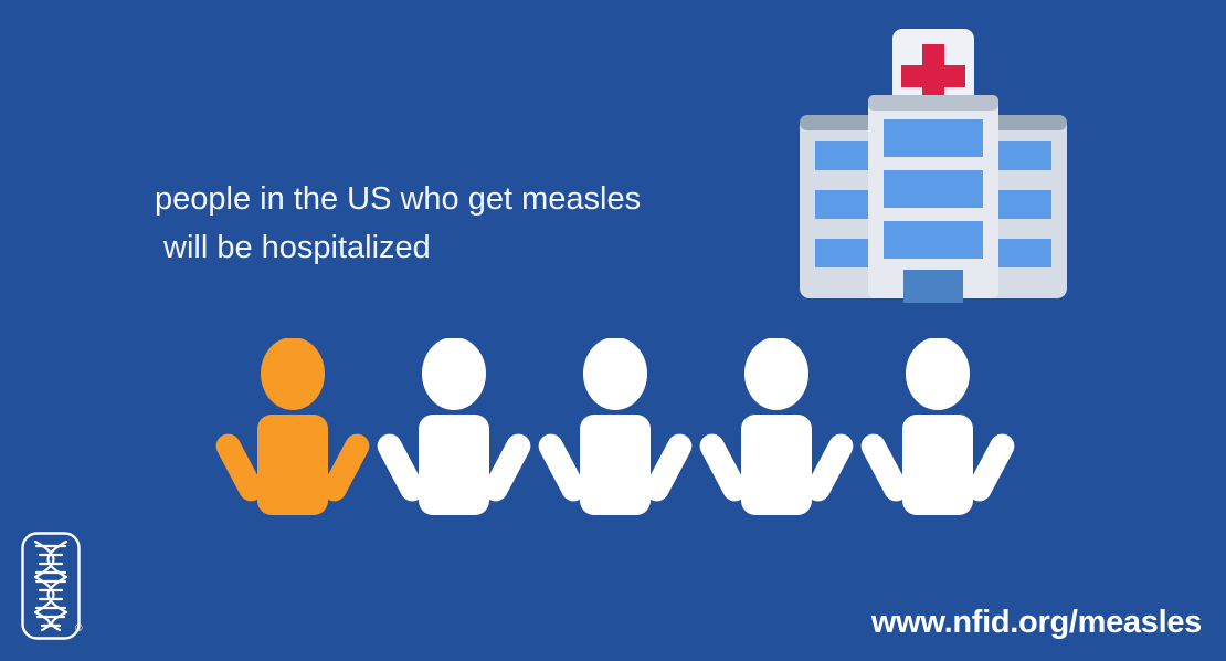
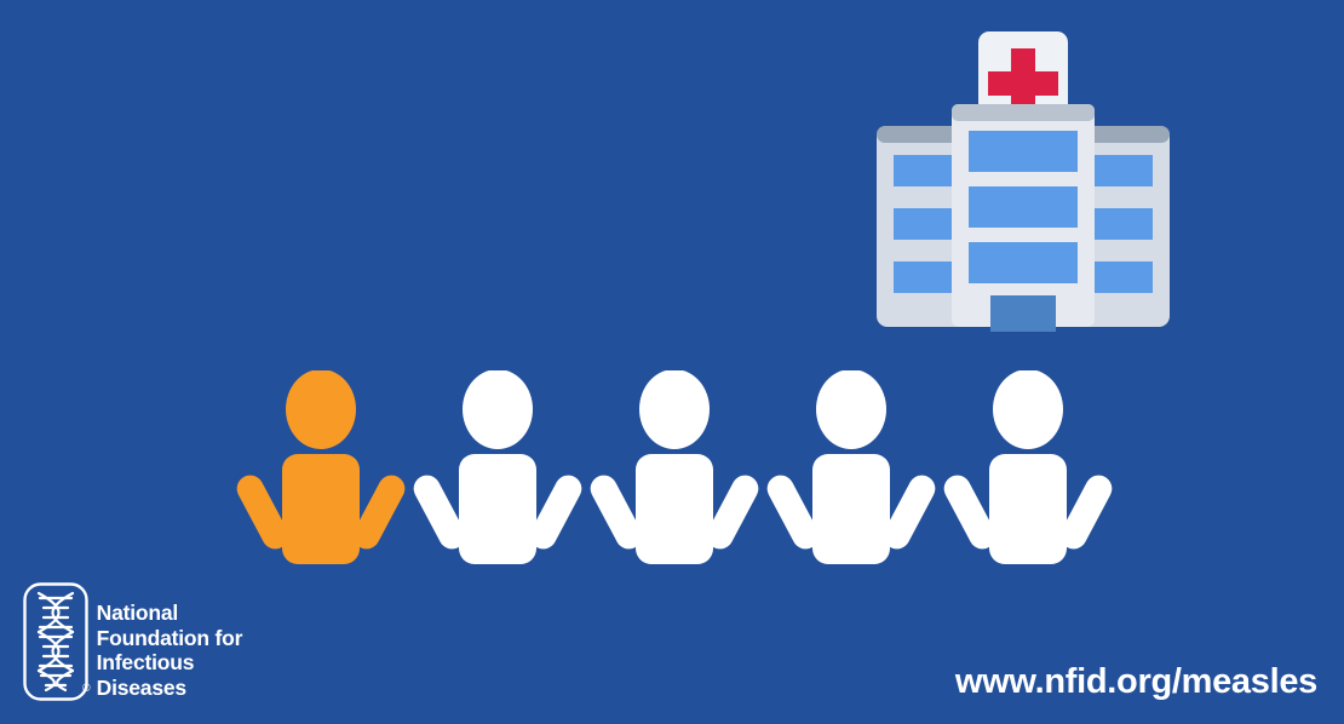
- people in the US who get measles
- will be hospitalized
  ®
+ National
+ Foundation for
+ Infectious
+ Diseases
  www.nfid.org/measles
